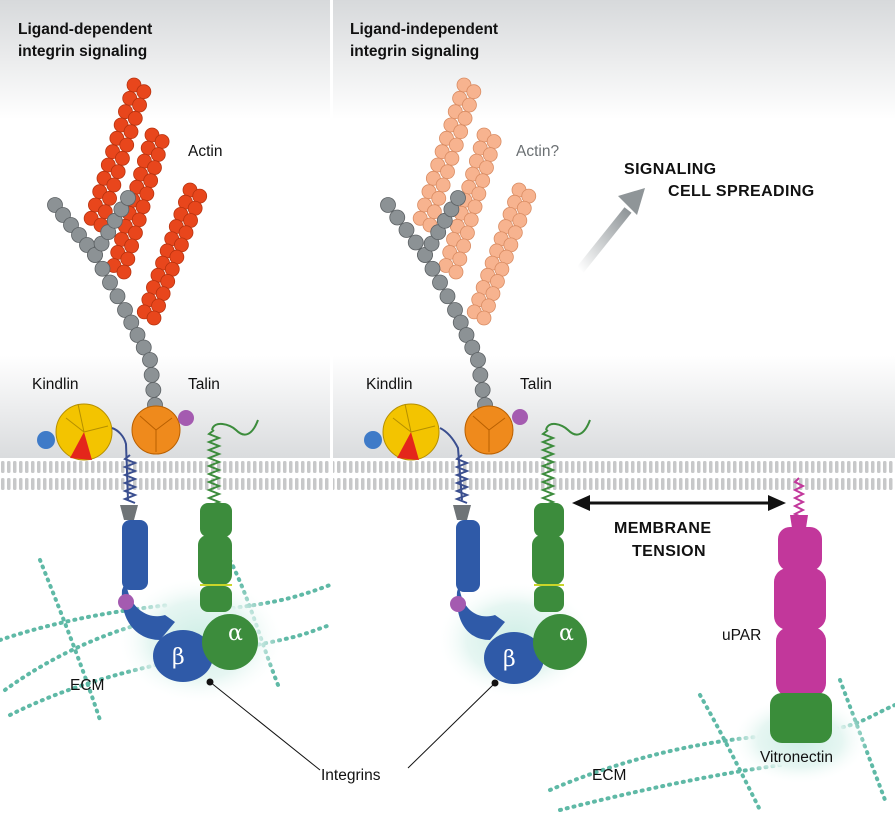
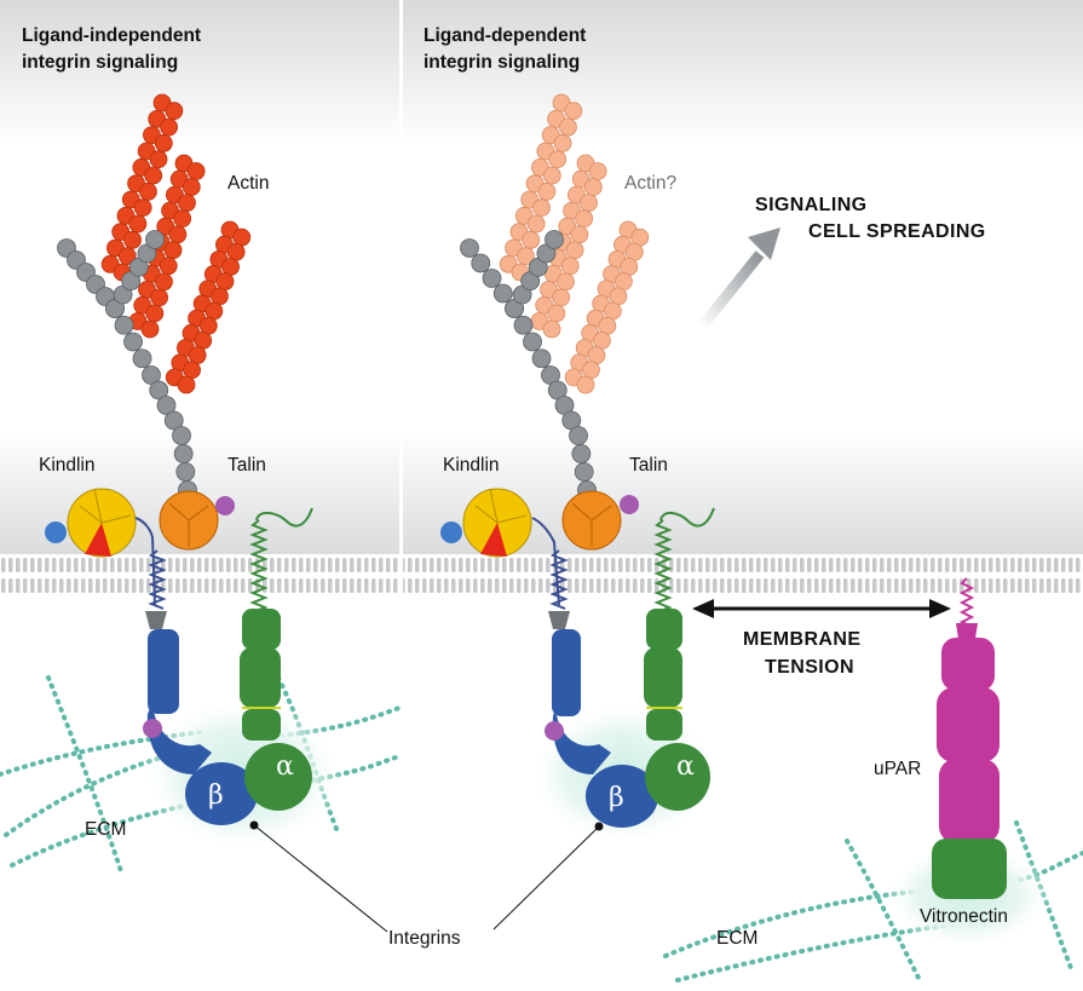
  β
  α
  β
  α
- Ligand-dependent
+ Ligand-independent
  integrin signaling
- Ligand-independent
+ Ligand-dependent
  integrin signaling
  Actin
  Actin?
  Kindlin
  Talin
  Kindlin
  Talin
  SIGNALING
  CELL SPREADING
  MEMBRANE
  TENSION
  uPAR
  Vitronectin
  ECM
  ECM
  Integrins
